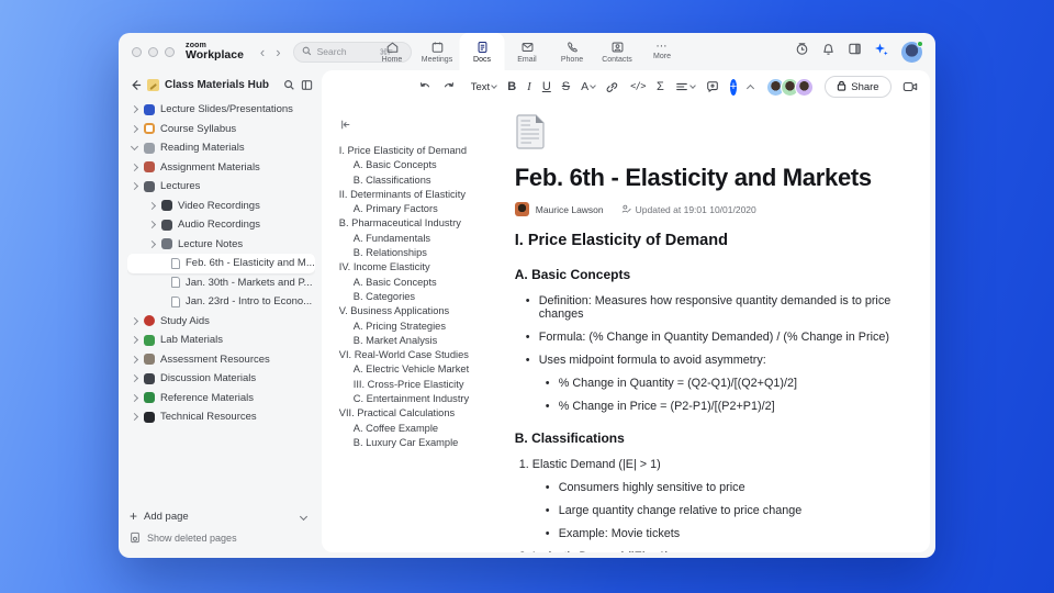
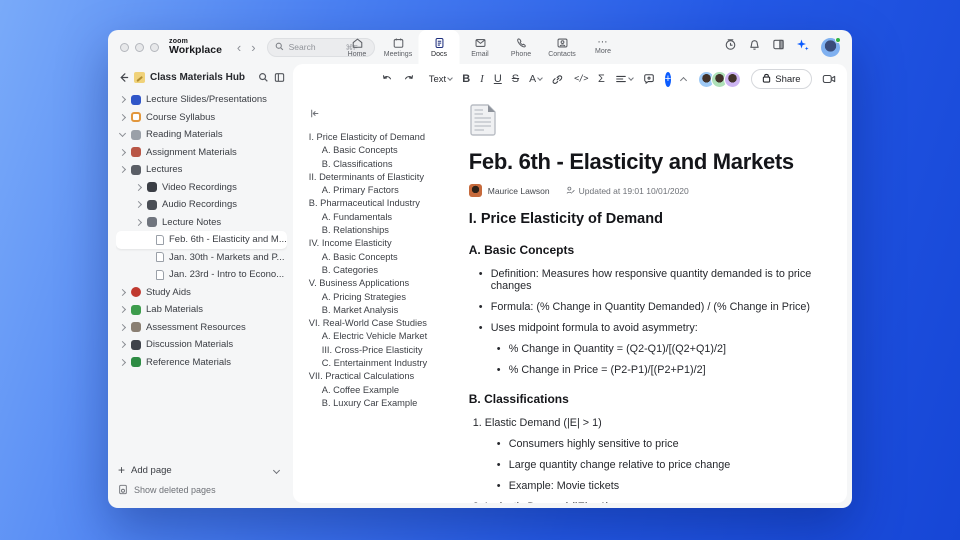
  Workplace
  ‹
  ›
  Search
  ⋯
  Class Materials Hub
  Lecture Slides/Presentations
  Course Syllabus
  Reading Materials
  Assignment Materials
  Lectures
  Video Recordings
  Audio Recordings
  Lecture Notes
  Feb. 6th - Elasticity and M...
  Jan. 30th - Markets and P...
  Jan. 23rd - Intro to Econo...
  Study Aids
  Lab Materials
  Assessment Resources
  Discussion Materials
  Reference Materials
- Technical Resources
  +
  Add page
  Show deleted pages
  Text
  B
  I
  U
  S
  A
  </>
  Σ
  +
  Share
  I. Price Elasticity of Demand
  A. Basic Concepts
  B. Classifications
  II. Determinants of Elasticity
  A. Primary Factors
  B. Pharmaceutical Industry
  A. Fundamentals
  B. Relationships
  IV. Income Elasticity
  A. Basic Concepts
  B. Categories
  V. Business Applications
  A. Pricing Strategies
  B. Market Analysis
  VI. Real-World Case Studies
  A. Electric Vehicle Market
  III. Cross-Price Elasticity
  C. Entertainment Industry
  VII. Practical Calculations
  A. Coffee Example
  B. Luxury Car Example
  Feb. 6th - Elasticity and Markets
  Maurice Lawson
  Updated at 19:01 10/01/2020
  I. Price Elasticity of Demand
  A. Basic Concepts
  Definition: Measures how responsive quantity demanded is to price changes
  Formula: (% Change in Quantity Demanded) / (% Change in Price)
  Uses midpoint formula to avoid asymmetry:
  % Change in Quantity = (Q2-Q1)/[(Q2+Q1)/2]
  % Change in Price = (P2-P1)/[(P2+P1)/2]
  B. Classifications
  1. Elastic Demand (|E| > 1)
  Consumers highly sensitive to price
  Large quantity change relative to price change
  Example: Movie tickets
